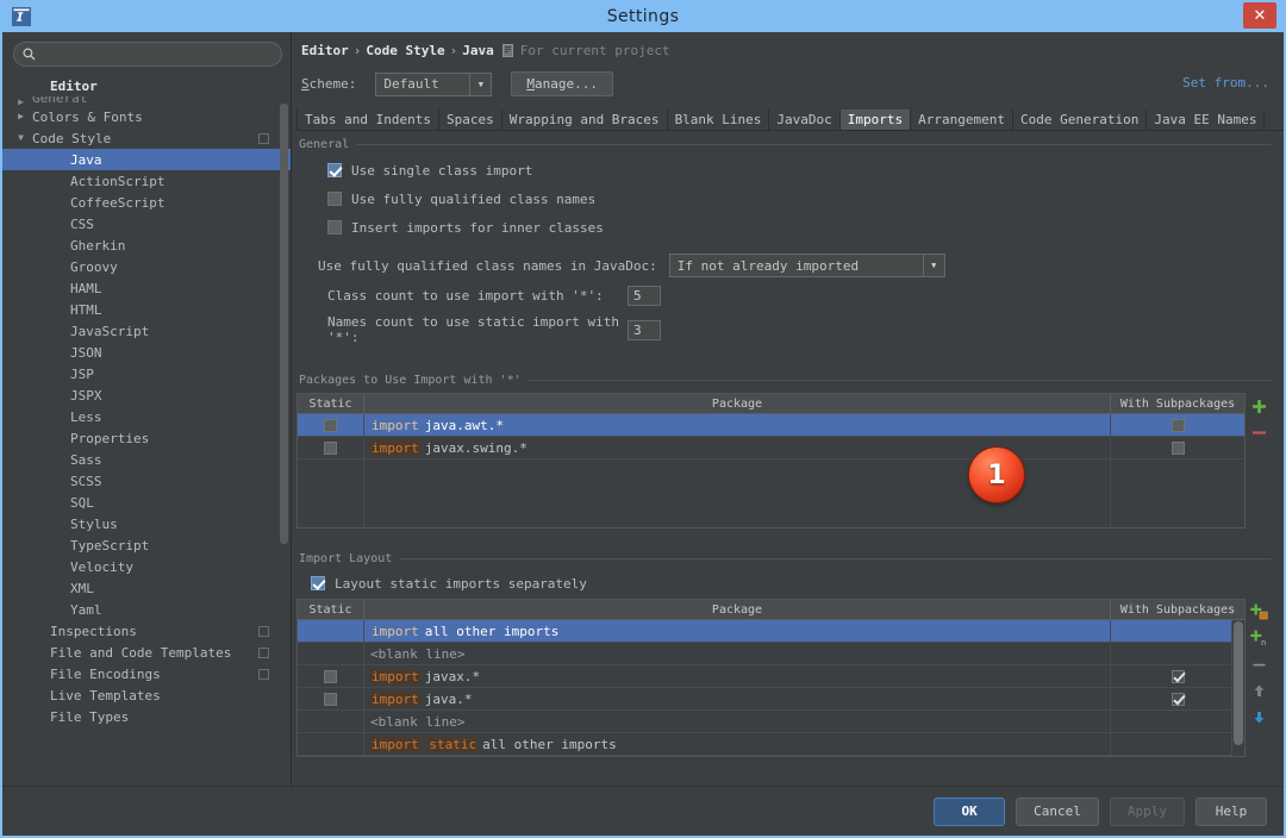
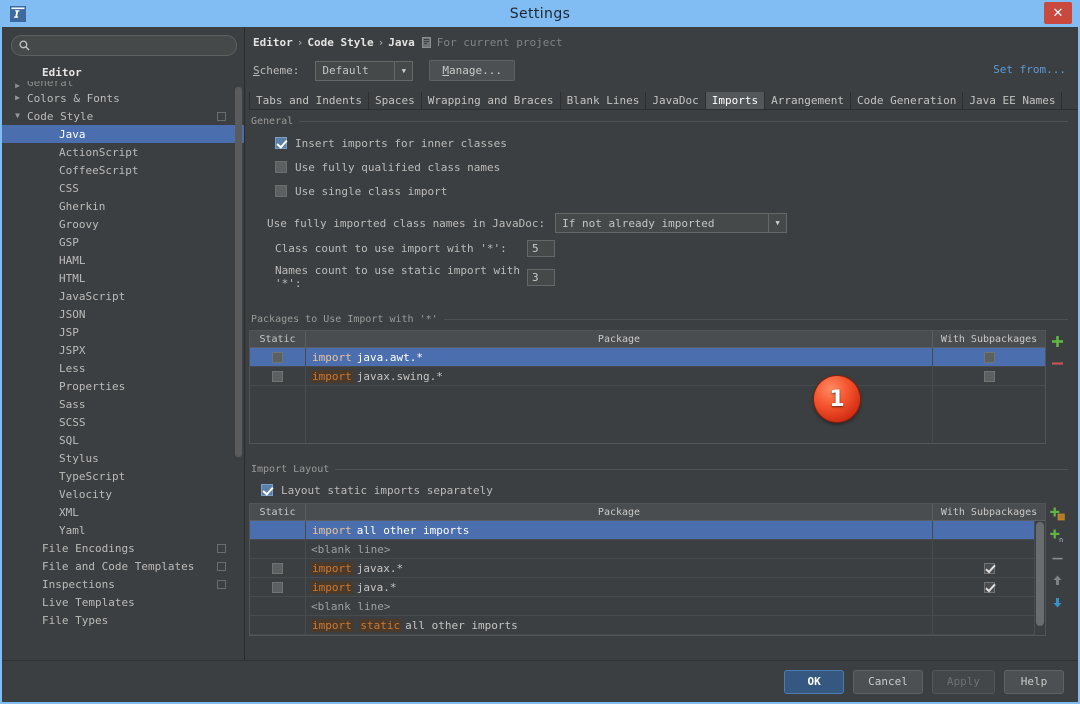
  Settings
  ✕
  Editor
  ▶
  General
  ▶
  Colors & Fonts
  ▼
  Code Style
  Java
  ActionScript
  CoffeeScript
  CSS
  Gherkin
  Groovy
+ GSP
  HAML
  HTML
  JavaScript
  JSON
  JSP
  JSPX
  Less
  Properties
  Sass
  SCSS
  SQL
  Stylus
  TypeScript
  Velocity
  XML
  Yaml
- Inspections
+ File Encodings
  File and Code Templates
- File Encodings
+ Inspections
  Live Templates
  File Types
  Editor
  ›
  Code Style
  ›
  Java
  For current project
  Scheme:
  Default
  ▼
  M
  anage...
  Set from...
  Tabs and Indents
  Spaces
  Wrapping and Braces
  Blank Lines
  JavaDoc
  Imports
  Arrangement
  Code Generation
  Java EE Names
  General
- Use single class import
+ Insert imports for inner classes
  Use fully qualified class names
- Insert imports for inner classes
+ Use single class import
- Use fully qualified class names in JavaDoc:
+ Use fully imported class names in JavaDoc:
  If not already imported
  ▼
  Class count to use import with '*':
  5
  Names count to use static import with '*':
  3
  1
  Packages to Use Import with '*'
  Static
  Package
  With Subpackages
  import
  java.awt.*
  import
  javax.swing.*
  Import Layout
  Layout static imports separately
  Static
  Package
  With Subpackages
  import
  all other imports
  <blank line>
  import
  javax.*
  import
  java.*
  <blank line>
  import
  static
  all other imports
  n
  OK
  Cancel
  Apply
  Help
